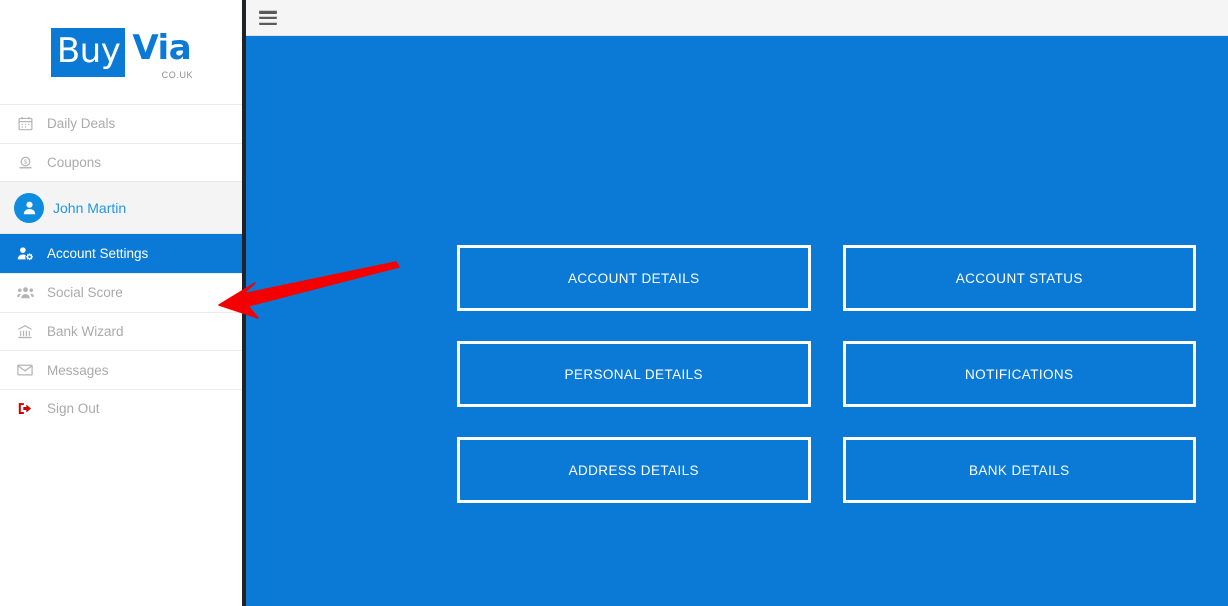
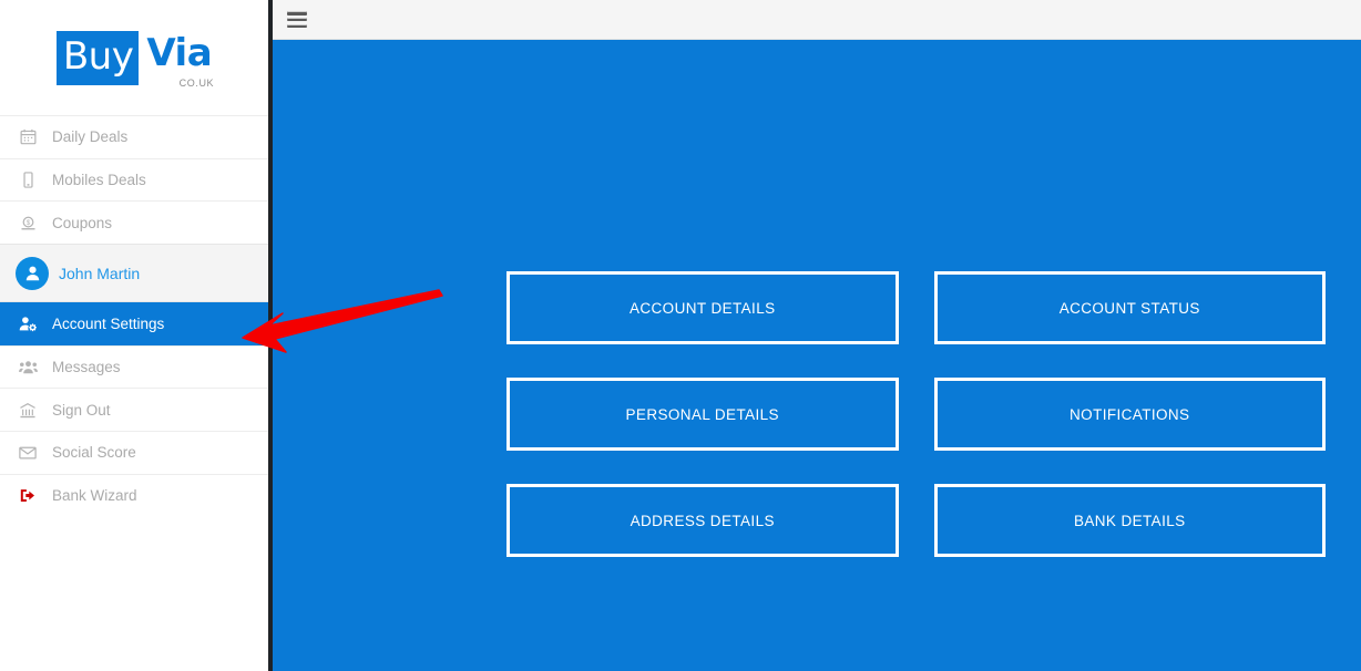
  Buy
  Via
  CO.UK
  Daily Deals
+ Mobiles Deals
  Coupons
  John Martin
  Account Settings
- Social Score
+ Messages
- Bank Wizard
+ Sign Out
- Messages
+ Social Score
- Sign Out
+ Bank Wizard
  ACCOUNT DETAILS
  ACCOUNT STATUS
  PERSONAL DETAILS
  NOTIFICATIONS
  ADDRESS DETAILS
  BANK DETAILS
